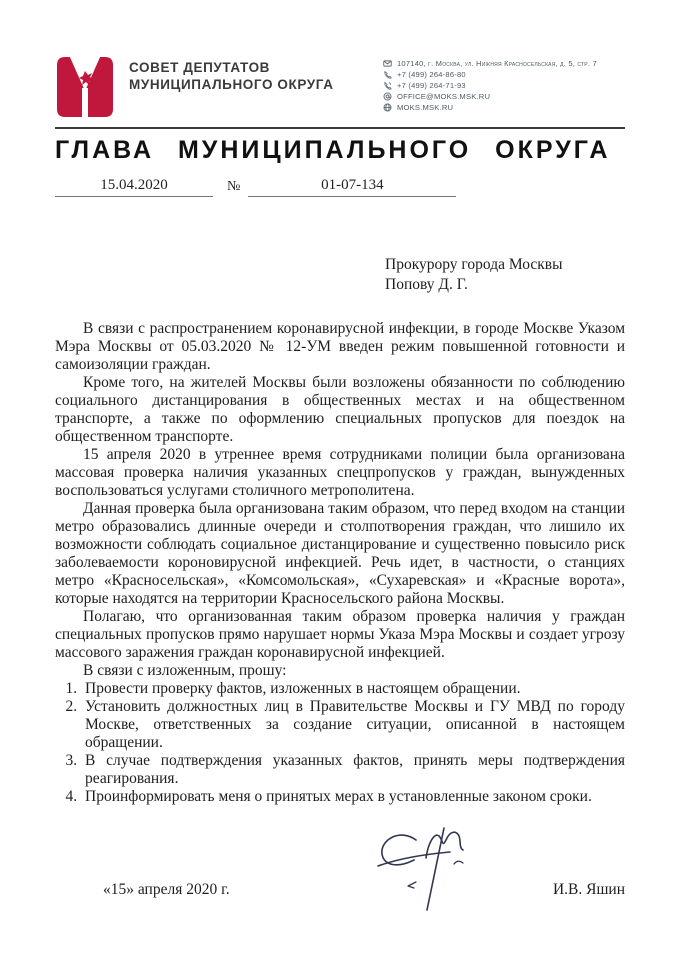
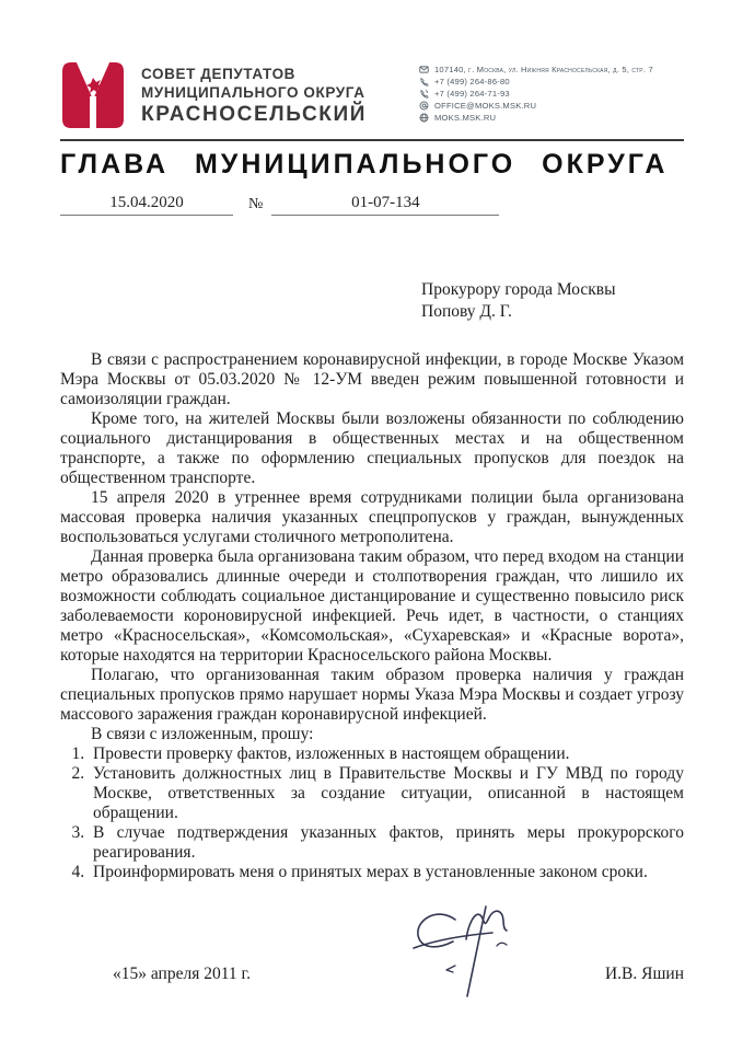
  СОВЕТ ДЕПУТАТОВ
  МУНИЦИПАЛЬНОГО ОКРУГА
+ КРАСНОСЕЛЬСКИЙ
  107140, г. Москва, ул. Нижняя Красносельская, д. 5, стр. 7
  +7 (499) 264-86-80
  +7 (499) 264-71-93
  OFFICE@MOKS.MSK.RU
  MOKS.MSK.RU
  ГЛАВА МУНИЦИПАЛЬНОГО ОКРУГА
  15.04.2020
  №
  01-07-134
  Прокурору города Москвы
  Попову Д. Г.
  В связи с распространением коронавирусной инфекции, в городе Москве Указом Мэра Москвы от 05.03.2020 № 12-УМ введен режим повышенной готовности и самоизоляции граждан.
  Кроме того, на жителей Москвы были возложены обязанности по соблюдению социального дистанцирования в общественных местах и на общественном транспорте, а также по оформлению специальных пропусков для поездок на общественном транспорте.
  15 апреля 2020 в утреннее время сотрудниками полиции была организована массовая проверка наличия указанных спецпропусков у граждан, вынужденных воспользоваться услугами столичного метрополитена.
  Данная проверка была организована таким образом, что перед входом на станции метро образовались длинные очереди и столпотворения граждан, что лишило их возможности соблюдать социальное дистанцирование и существенно повысило риск заболеваемости короновирусной инфекцией. Речь идет, в частности, о станциях метро «Красносельская», «Комсомольская», «Сухаревская» и «Красные ворота», которые находятся на территории Красносельского района Москвы.
  Полагаю, что организованная таким образом проверка наличия у граждан специальных пропусков прямо нарушает нормы Указа Мэра Москвы и создает угрозу массового заражения граждан коронавирусной инфекцией.
  В связи с изложенным, прошу:
  Провести проверку фактов, изложенных в настоящем обращении.
  Установить должностных лиц в Правительстве Москвы и ГУ МВД по городу Москве, ответственных за создание ситуации, описанной в настоящем обращении.
- В случае подтверждения указанных фактов, принять меры подтверждения реагирования.
+ В случае подтверждения указанных фактов, принять меры прокурорского реагирования.
  Проинформировать меня о принятых мерах в установленные законом сроки.
- «15» апреля 2020 г.
+ «15» апреля 2011 г.
  И.В. Яшин
